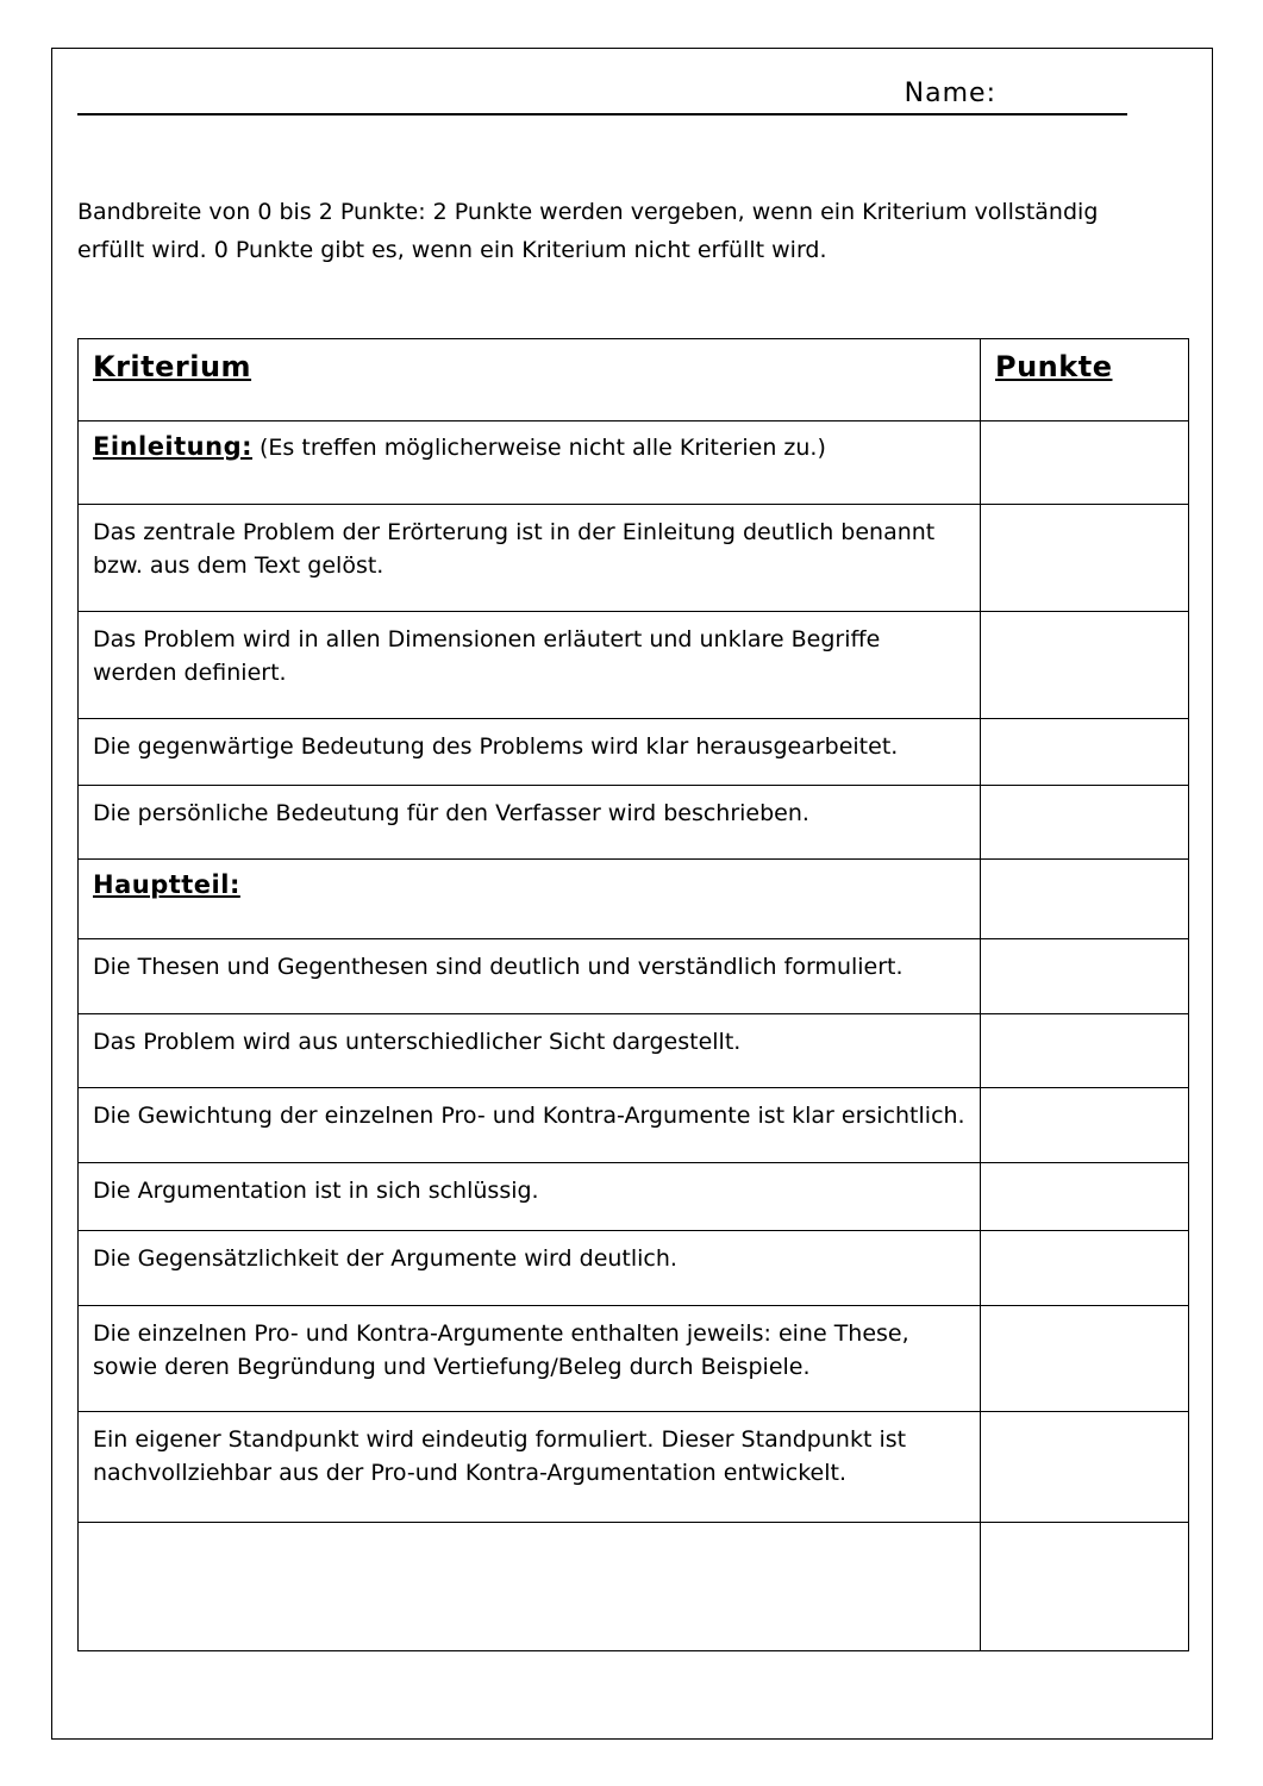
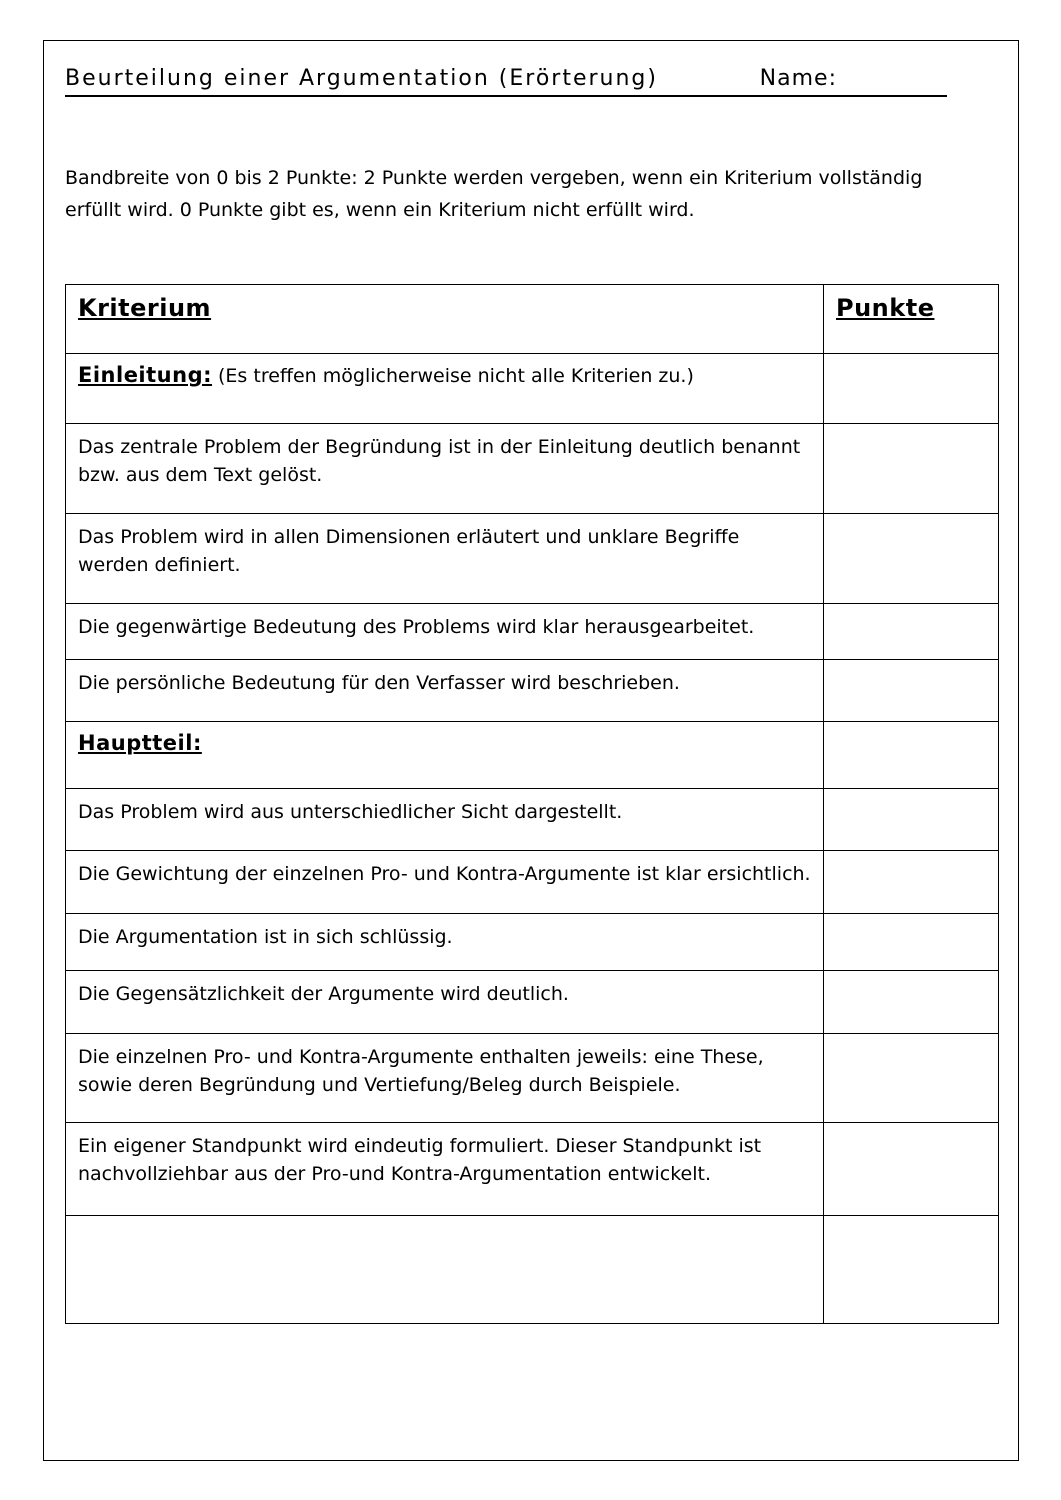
+ Beurteilung einer Argumentation (Erörterung)
  Name:
  Bandbreite von 0 bis 2 Punkte: 2 Punkte werden vergeben, wenn ein Kriterium vollständig erfüllt wird. 0 Punkte gibt es, wenn ein Kriterium nicht erfüllt wird.
  Kriterium	Punkte
  Einleitung: (Es treffen möglicherweise nicht alle Kriterien zu.)
- Das zentrale Problem der Erörterung ist in der Einleitung deutlich benannt bzw. aus dem Text gelöst.
+ Das zentrale Problem der Begründung ist in der Einleitung deutlich benannt bzw. aus dem Text gelöst.
  Das Problem wird in allen Dimensionen erläutert und unklare Begriffe werden definiert.
  Die gegenwärtige Bedeutung des Problems wird klar herausgearbeitet.
  Die persönliche Bedeutung für den Verfasser wird beschrieben.
  Hauptteil:
- Die Thesen und Gegenthesen sind deutlich und verständlich formuliert.
  Das Problem wird aus unterschiedlicher Sicht dargestellt.
  Die Gewichtung der einzelnen Pro- und Kontra-Argumente ist klar ersichtlich.
  Die Argumentation ist in sich schlüssig.
  Die Gegensätzlichkeit der Argumente wird deutlich.
  Die einzelnen Pro- und Kontra-Argumente enthalten jeweils: eine These, sowie deren Begründung und Vertiefung/Beleg durch Beispiele.
  Ein eigener Standpunkt wird eindeutig formuliert. Dieser Standpunkt ist nachvollziehbar aus der Pro-und Kontra-Argumentation entwickelt.
